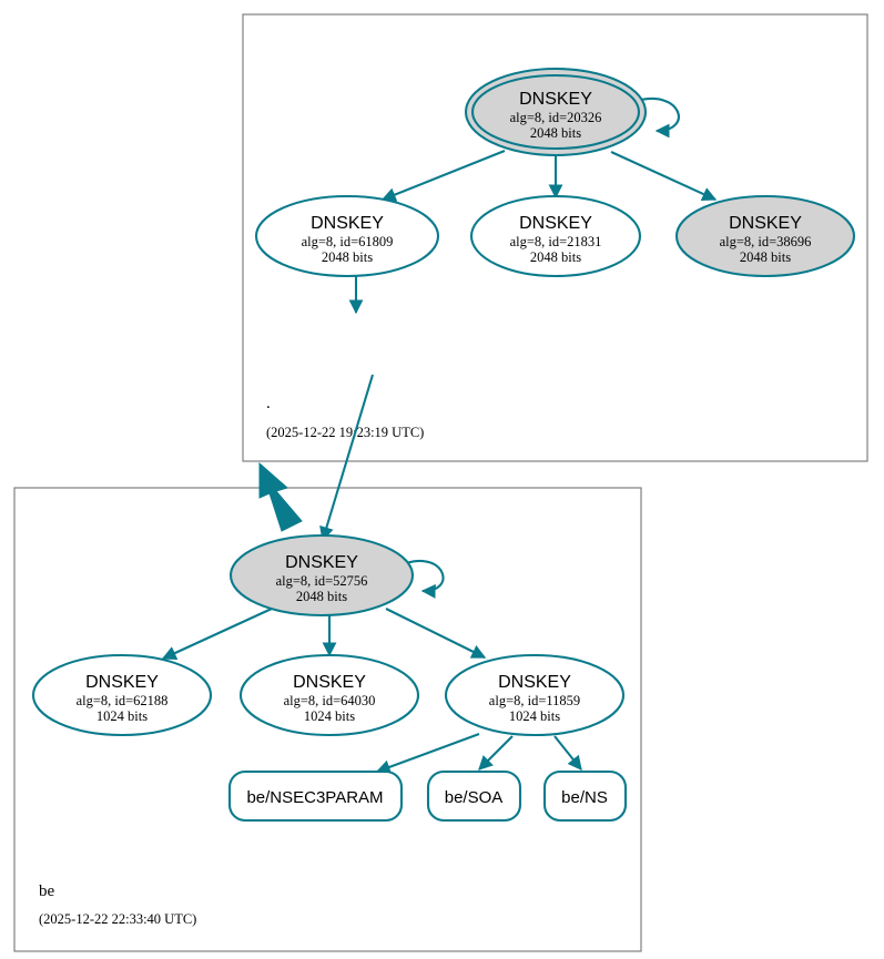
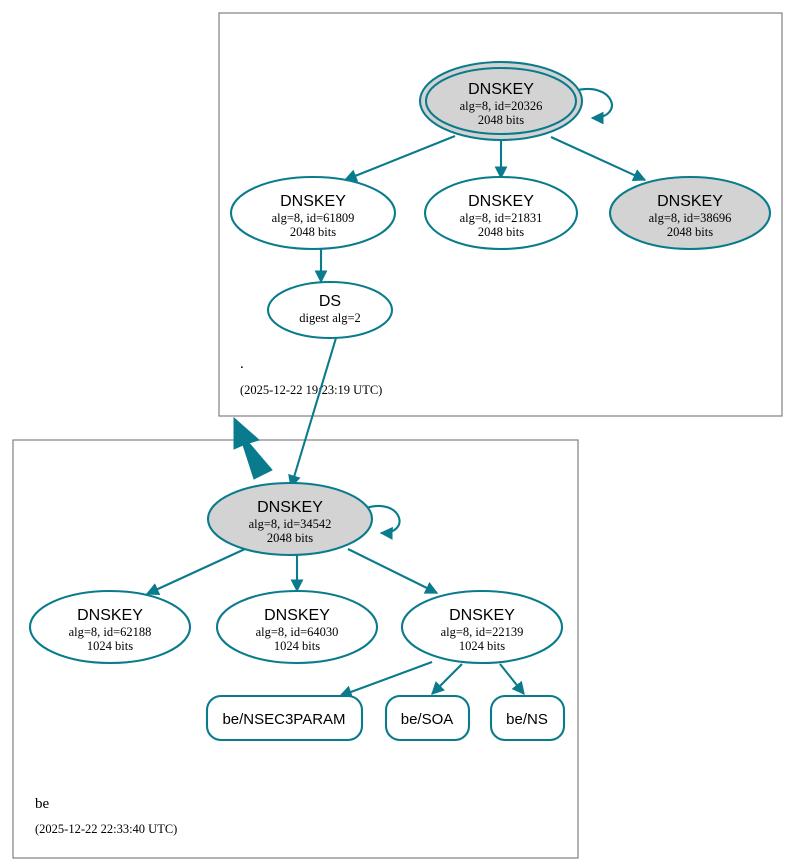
  .
  (2025-12-22 1923:19 UTC)
  DNSKEY
  alg=8, id=20326
  2048 bits
  DNSKEY
  alg=8, id=61809
  2048 bits
  DNSKEY
  alg=8, id=21831
  2048 bits
  DNSKEY
  alg=8, id=38696
  2048 bits
+ DS
+ digest alg=2
  be
  (2025-12-22 22:33:40 UTC)
  DNSKEY
- alg=8, id=52756
+ alg=8, id=34542
  2048 bits
  DNSKEY
  alg=8, id=62188
  1024 bits
  DNSKEY
  alg=8, id=64030
  1024 bits
  DNSKEY
- alg=8, id=11859
+ alg=8, id=22139
  1024 bits
  be/NSEC3PARAM
  be/SOA
  be/NS
